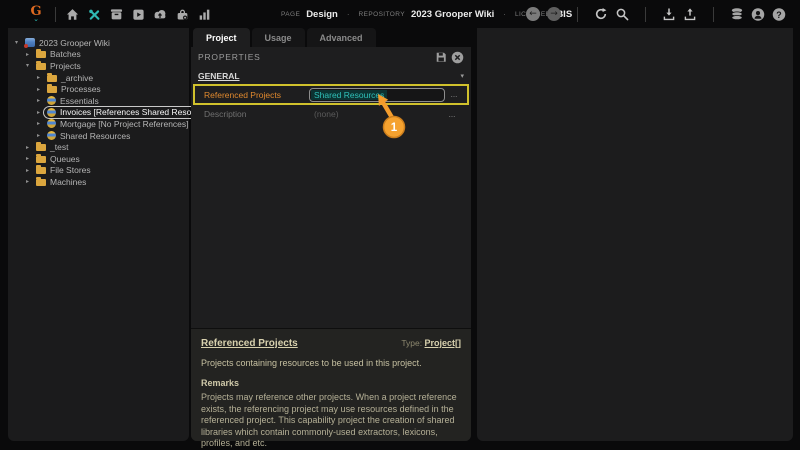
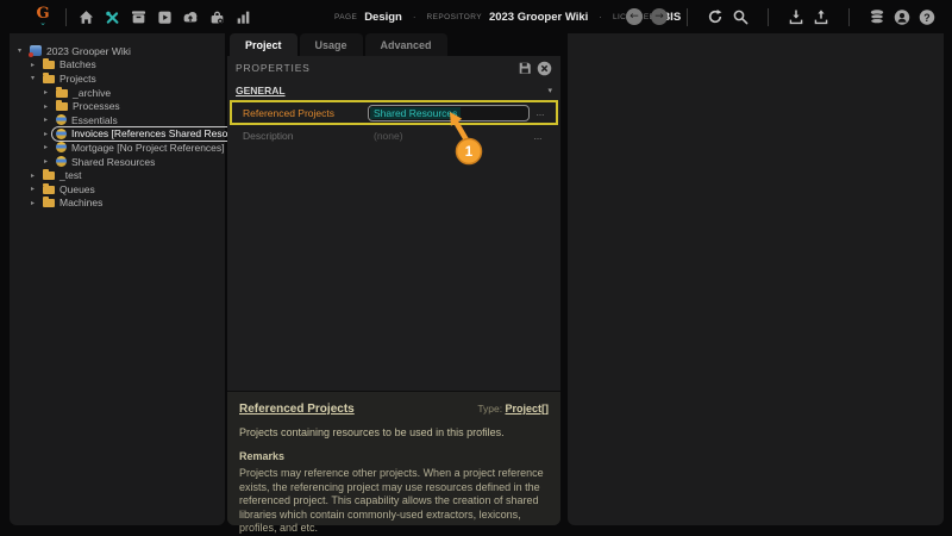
  G
  ⌄
  Design
  ·
  2023 Grooper Wiki
  ·
  ←
  →
  ?
  2023 Grooper Wiki
  Batches
  Projects
  _archive
  Processes
  Essentials
  Invoices [References Shared Reso
  Mortgage [No Project References]
  Shared Resources
  _test
  Queues
- File Stores
  Machines
  Project
  Usage
  Advanced
  PROPERTIES
  GENERAL
  ▾
  Referenced Projects
  Shared Resources
  ...
  Description
  (none)
  ...
  Referenced Projects
  Type: Project[]
- Projects containing resources to be used in this project.
+ Projects containing resources to be used in this profiles.
  Remarks
- Projects may reference other projects. When a project reference exists, the referencing project may use resources defined in the referenced project. This capability project the creation of shared libraries which contain commonly-used extractors, lexicons, profiles, and etc.
+ Projects may reference other projects. When a project reference exists, the referencing project may use resources defined in the referenced project. This capability allows the creation of shared libraries which contain commonly-used extractors, lexicons, profiles, and etc.
  1
